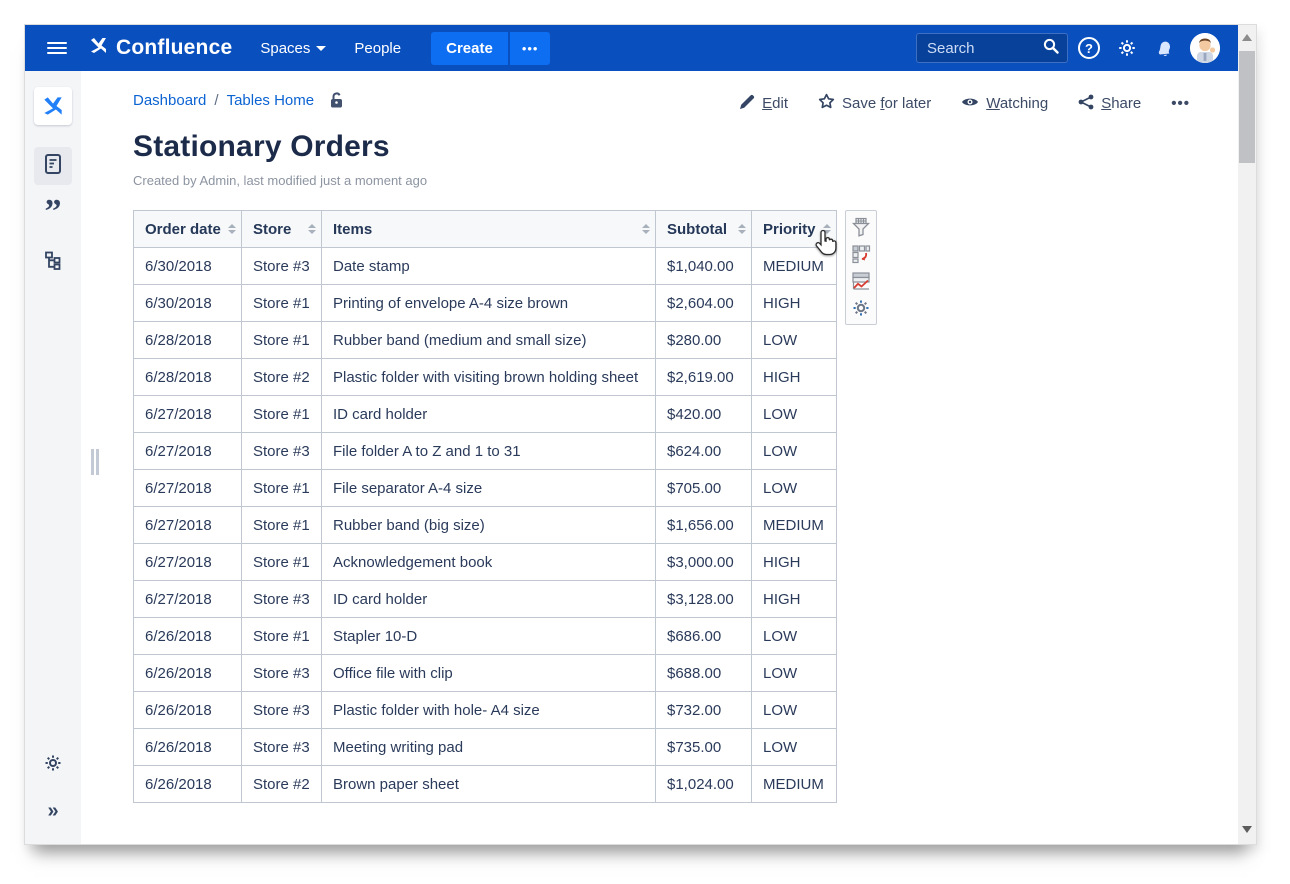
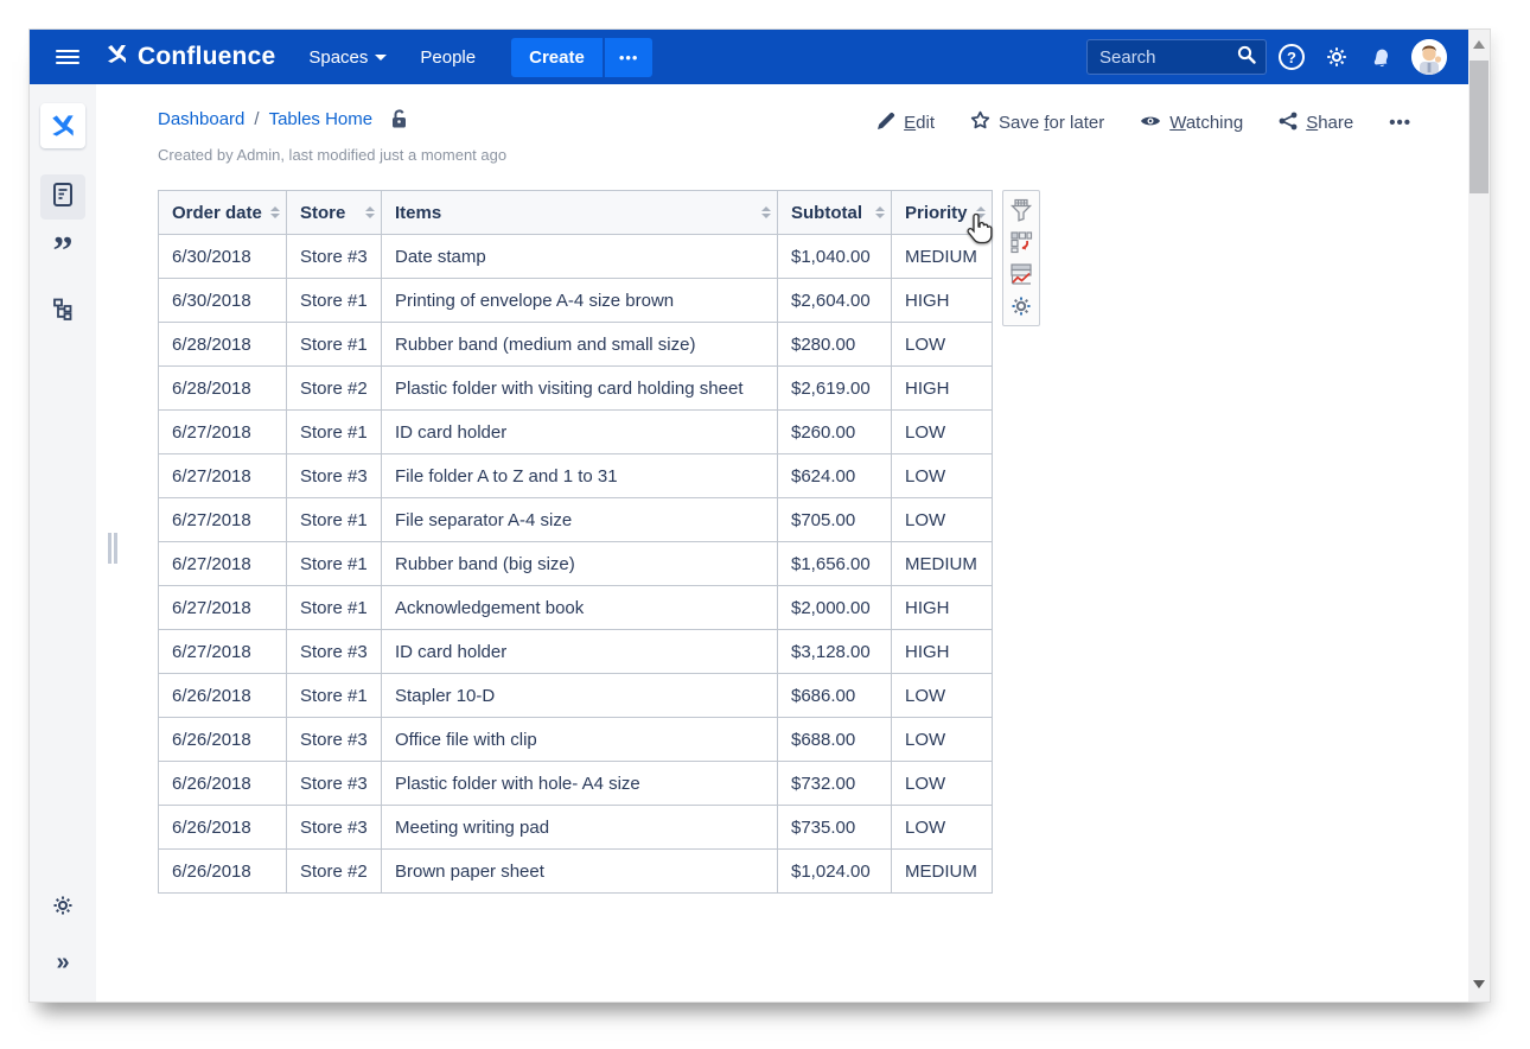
  Confluence
  Spaces
  People
  Create
  •••
  Search
  ?
  ”
  »
  Dashboard
  /
  Tables Home
  Edit
  Save for later
  Watching
  Share
  •••
- Stationary Orders
  Created by Admin, last modified just a moment ago
  Order date	Store	Items	Subtotal	Priority
  6/30/2018	Store #3	Date stamp	$1,040.00	MEDIUM
  6/30/2018	Store #1	Printing of envelope A-4 size brown	$2,604.00	HIGH
  6/28/2018	Store #1	Rubber band (medium and small size)	$280.00	LOW
- 6/28/2018	Store #2	Plastic folder with visiting brown holding sheet	$2,619.00	HIGH
+ 6/28/2018	Store #2	Plastic folder with visiting card holding sheet	$2,619.00	HIGH
- 6/27/2018	Store #1	ID card holder	$420.00	LOW
+ 6/27/2018	Store #1	ID card holder	$260.00	LOW
  6/27/2018	Store #3	File folder A to Z and 1 to 31	$624.00	LOW
  6/27/2018	Store #1	File separator A-4 size	$705.00	LOW
  6/27/2018	Store #1	Rubber band (big size)	$1,656.00	MEDIUM
- 6/27/2018	Store #1	Acknowledgement book	$3,000.00	HIGH
+ 6/27/2018	Store #1	Acknowledgement book	$2,000.00	HIGH
  6/27/2018	Store #3	ID card holder	$3,128.00	HIGH
  6/26/2018	Store #1	Stapler 10-D	$686.00	LOW
  6/26/2018	Store #3	Office file with clip	$688.00	LOW
  6/26/2018	Store #3	Plastic folder with hole- A4 size	$732.00	LOW
  6/26/2018	Store #3	Meeting writing pad	$735.00	LOW
  6/26/2018	Store #2	Brown paper sheet	$1,024.00	MEDIUM
